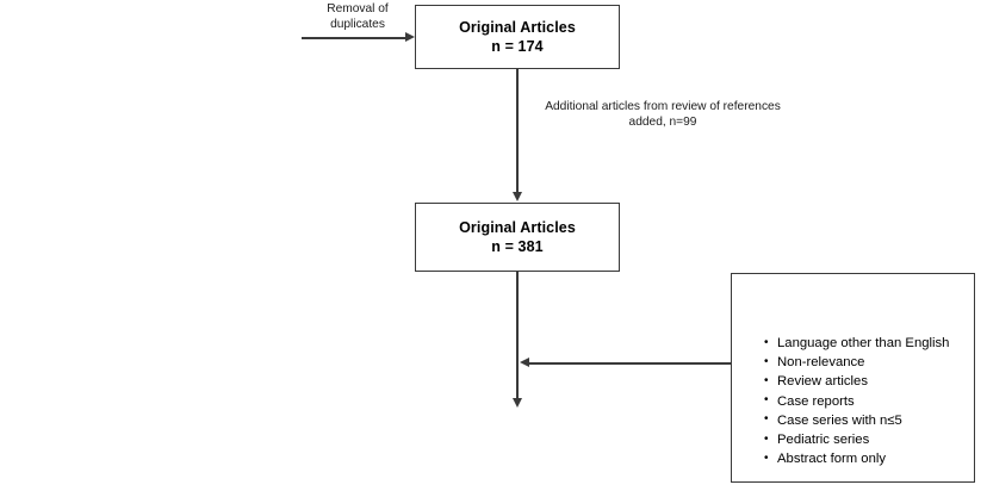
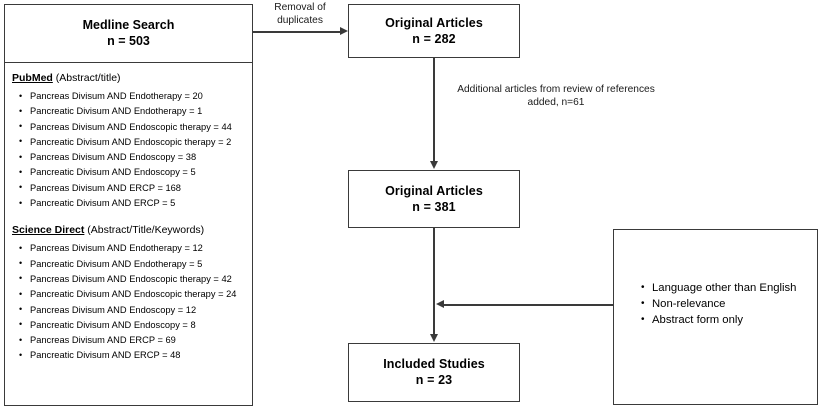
+ Medline Search
+ n = 503
+ PubMed (Abstract/title)
+ Pancreas Divisum AND Endotherapy = 20
+ Pancreatic Divisum AND Endotherapy = 1
+ Pancreas Divisum AND Endoscopic therapy = 44
+ Pancreatic Divisum AND Endoscopic therapy = 2
+ Pancreas Divisum AND Endoscopy = 38
+ Pancreatic Divisum AND Endoscopy = 5
+ Pancreas Divisum AND ERCP = 168
+ Pancreatic Divisum AND ERCP = 5
+ Science Direct (Abstract/Title/Keywords)
+ Pancreas Divisum AND Endotherapy = 12
+ Pancreatic Divisum AND Endotherapy = 5
+ Pancreas Divisum AND Endoscopic therapy = 42
+ Pancreatic Divisum AND Endoscopic therapy = 24
+ Pancreas Divisum AND Endoscopy = 12
+ Pancreatic Divisum AND Endoscopy = 8
+ Pancreas Divisum AND ERCP = 69
+ Pancreatic Divisum AND ERCP = 48
  Removal of duplicates
  Original Articles
- n = 174
+ n = 282
- Additional articles from review of references added, n=99
+ Additional articles from review of references added, n=61
  Original Articles
  n = 381
+ Included Studies
+ n = 23
  Language other than English
  Non-relevance
- Review articles
- Case reports
- Case series with n≤5
- Pediatric series
  Abstract form only
